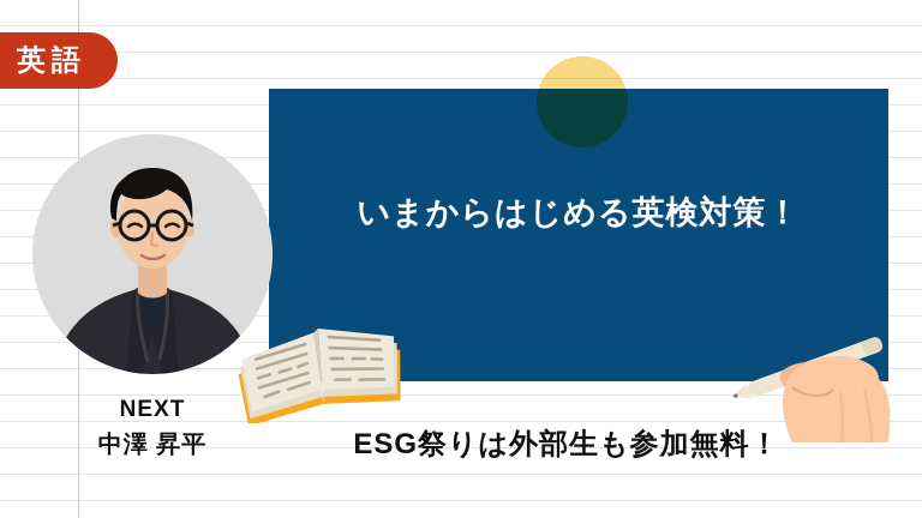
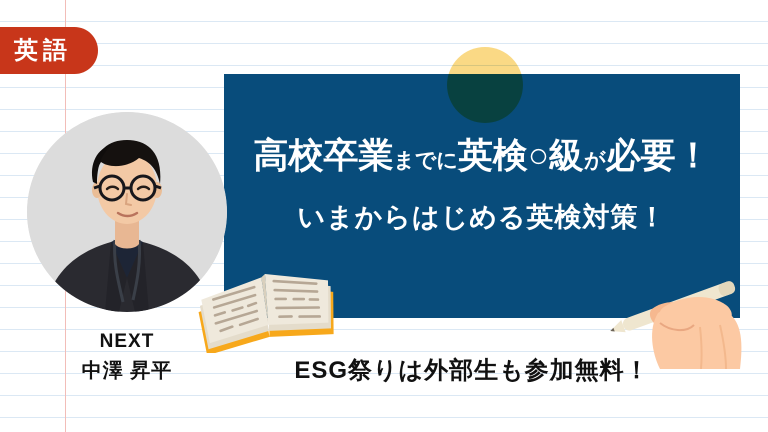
  英語
+ 高校卒業までに英検○級が必要！
  いまからはじめる英検対策！
  NEXT
  中澤 昇平
  ESG祭りは外部生も参加無料！
